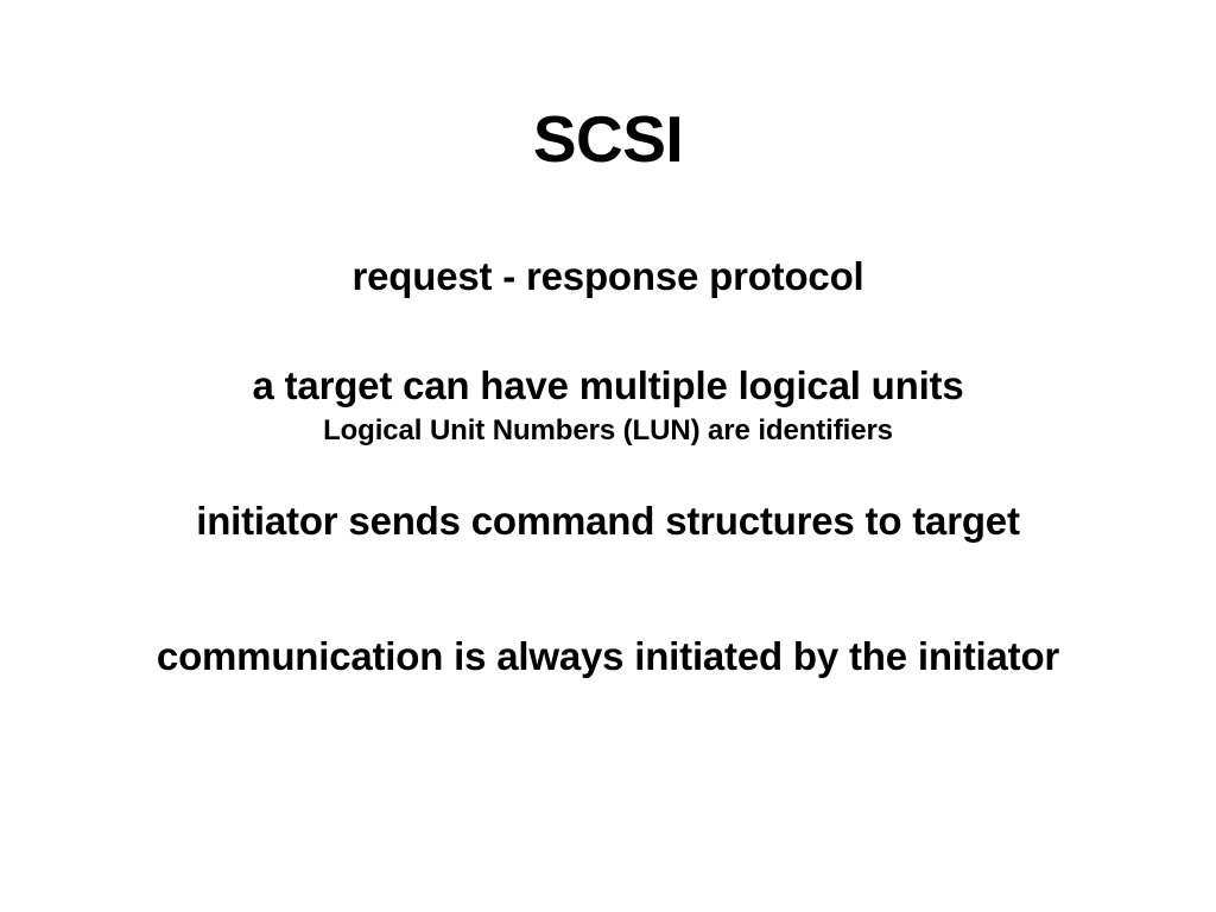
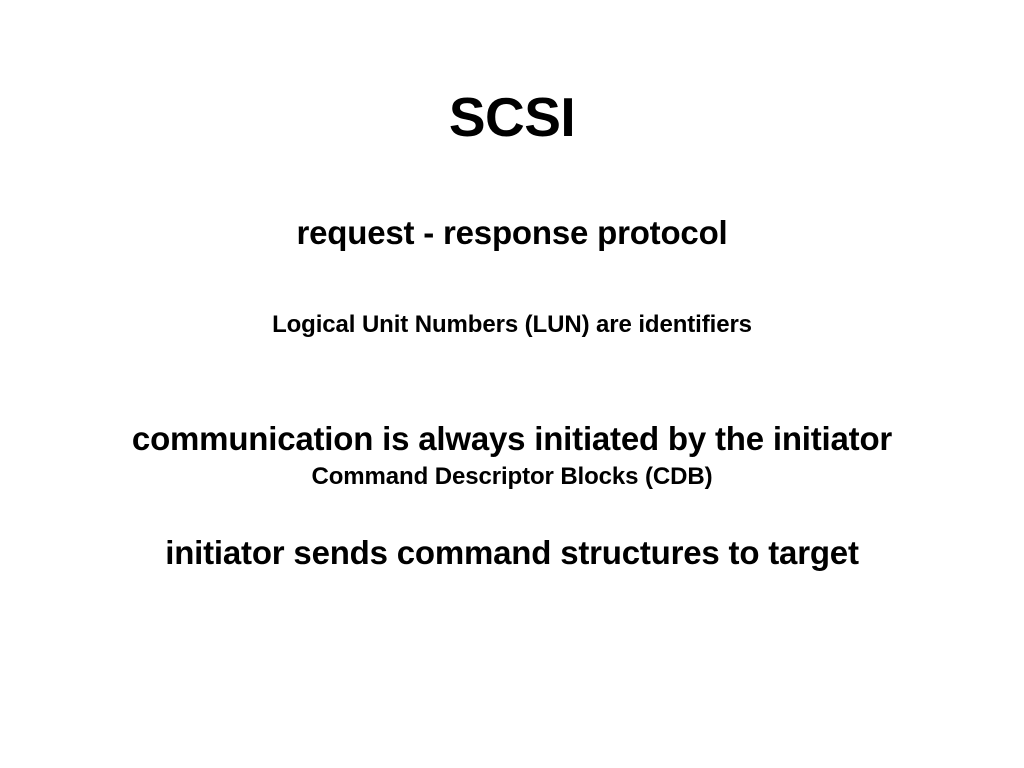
  SCSI
  request - response protocol
- a target can have multiple logical units
  Logical Unit Numbers (LUN) are identifiers
- initiator sends command structures to target
+ communication is always initiated by the initiator
+ Command Descriptor Blocks (CDB)
- communication is always initiated by the initiator
+ initiator sends command structures to target
